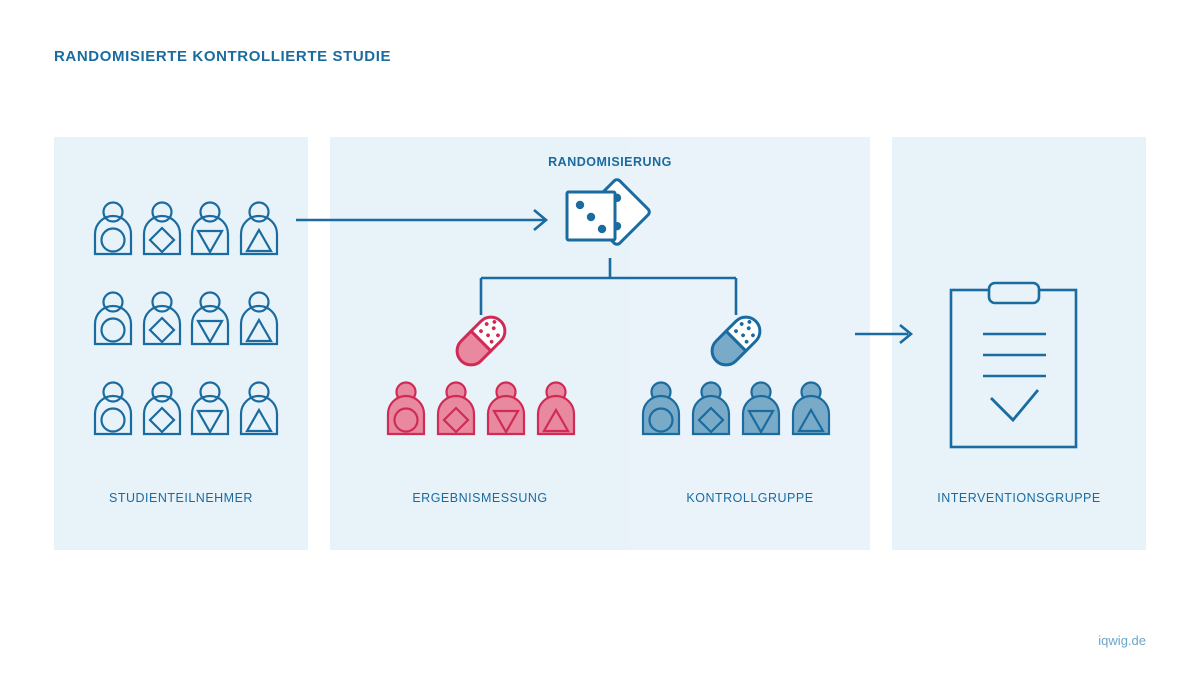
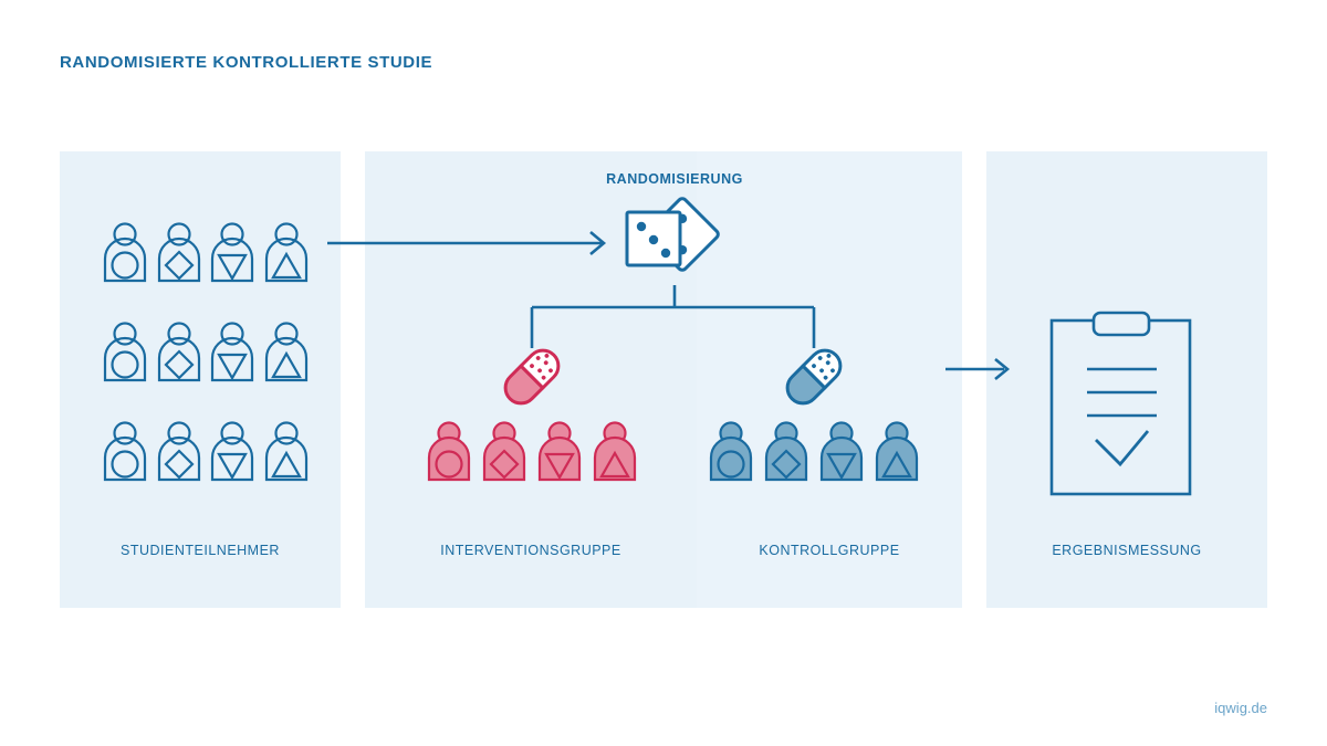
  RANDOMISIERTE KONTROLLIERTE STUDIE
  RANDOMISIERUNG
  STUDIENTEILNEHMER
- ERGEBNISMESSUNG
+ INTERVENTIONSGRUPPE
  KONTROLLGRUPPE
- INTERVENTIONSGRUPPE
+ ERGEBNISMESSUNG
  iqwig.de
